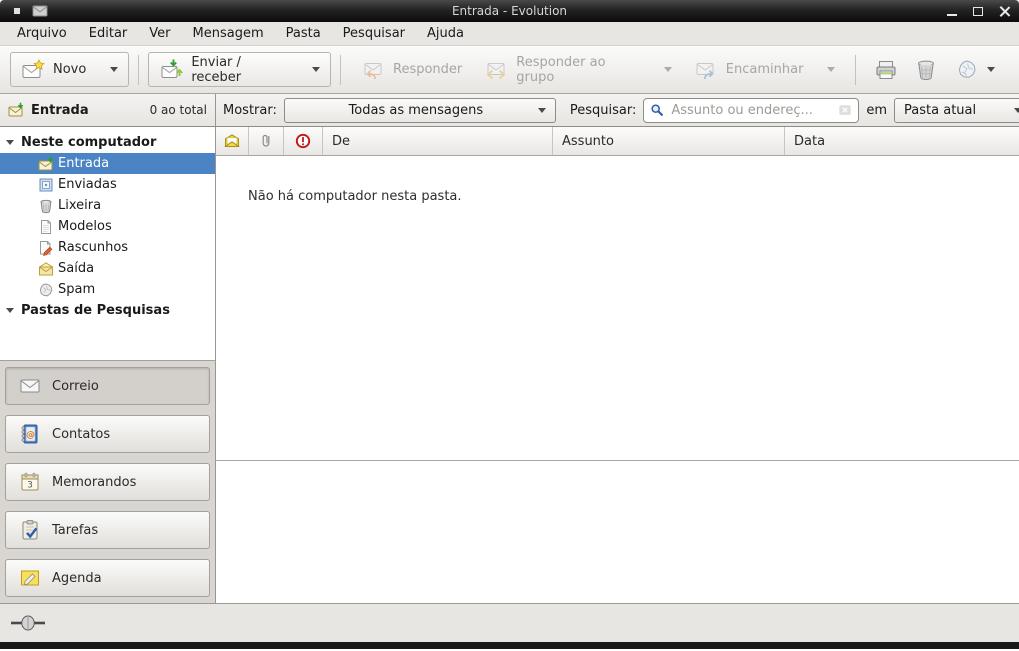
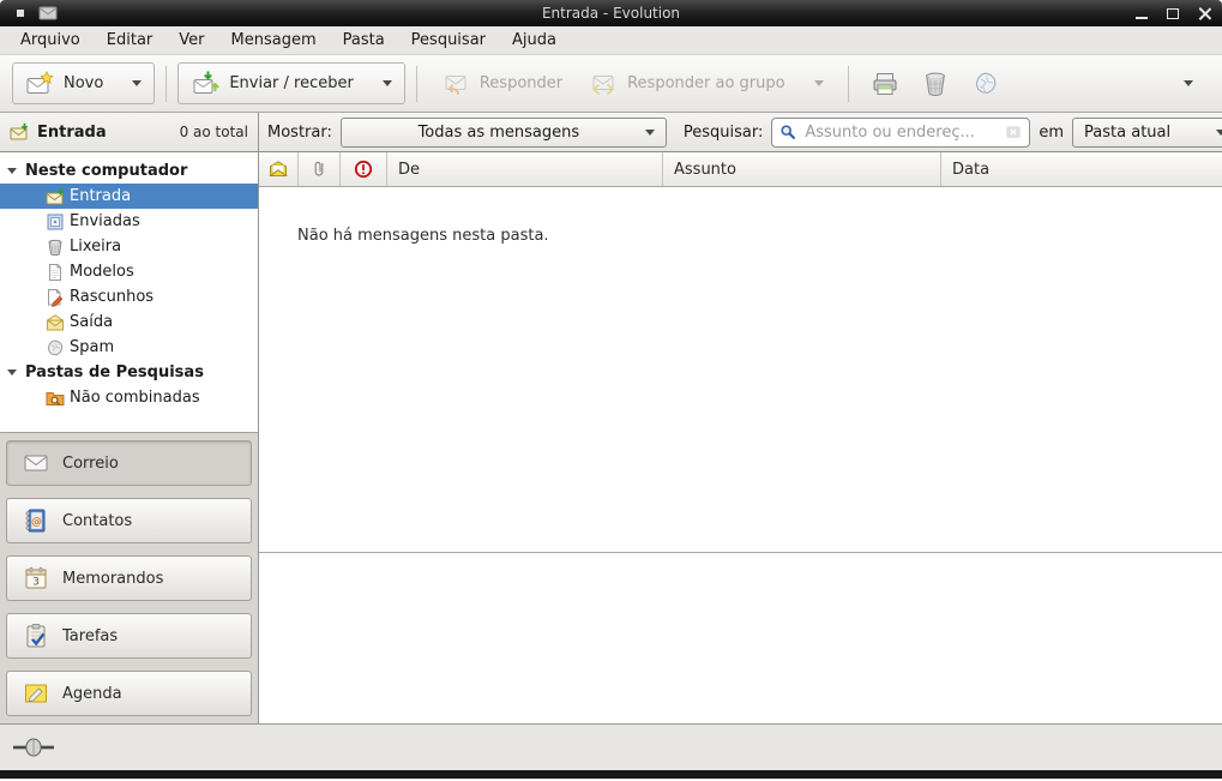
  Entrada - Evolution
  Arquivo
  Editar
  Ver
  Mensagem
  Pasta
  Pesquisar
  Ajuda
  Novo
  Enviar / receber
  Responder
  Responder ao grupo
- Encaminhar
  Entrada
  0 ao total
  Mostrar:
  Todas as mensagens
  Pesquisar:
  Assunto ou endereç...
  em
  Pasta atual
  Neste computador
  Entrada
  Enviadas
  Lixeira
  Modelos
  Rascunhos
  Saída
  Spam
  Pastas de Pesquisas
+ Não combinadas
  Correio
  @
  Contatos
  3
  Memorandos
  Tarefas
  Agenda
  De
  Assunto
  Data
- Não há computador nesta pasta.
+ Não há mensagens nesta pasta.
